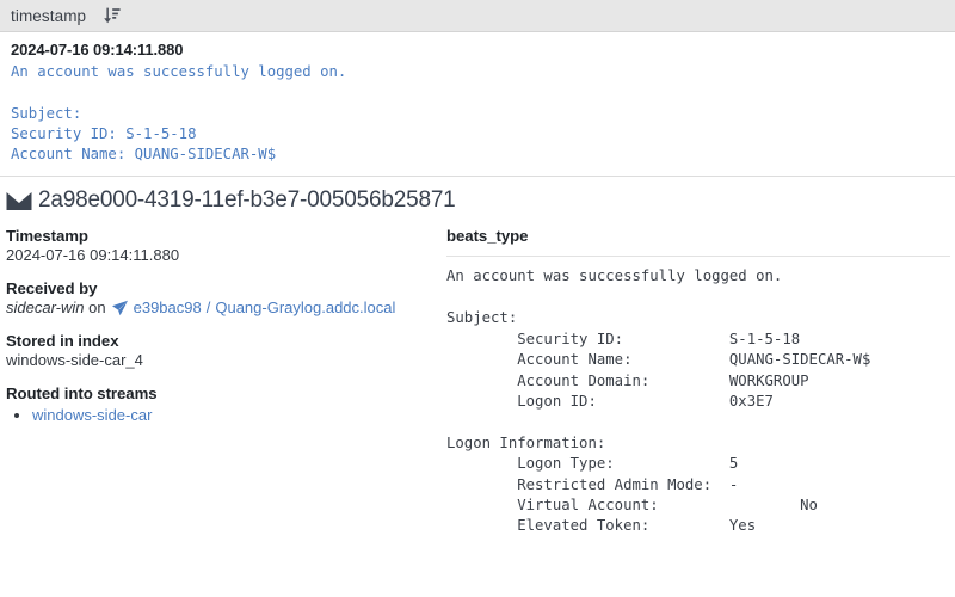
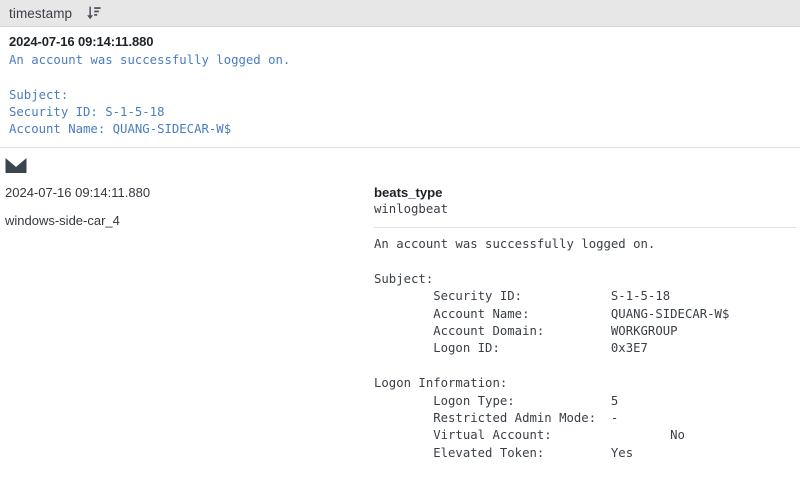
  timestamp
  2024-07-16 09:14:11.880
  An account was successfully logged on.
  Subject:
  Security ID: S-1-5-18
  Account Name: QUANG-SIDECAR-W$
- 2a98e000-4319-11ef-b3e7-005056b25871
- Timestamp
  2024-07-16 09:14:11.880
- Received by
- sidecar-win
- on
- e39bac98
- /
- Quang-Graylog.addc.local
- Stored in index
  windows-side-car_4
- Routed into streams
- windows-side-car
  beats_type
+ winlogbeat
  An account was successfully logged on.
  Subject:
  Security ID: S-1-5-18
  Account Name: QUANG-SIDECAR-W$
  Account Domain: WORKGROUP
  Logon ID: 0x3E7
  Logon Information:
  Logon Type: 5
  Restricted Admin Mode: -
  Virtual Account: No
  Elevated Token: Yes
